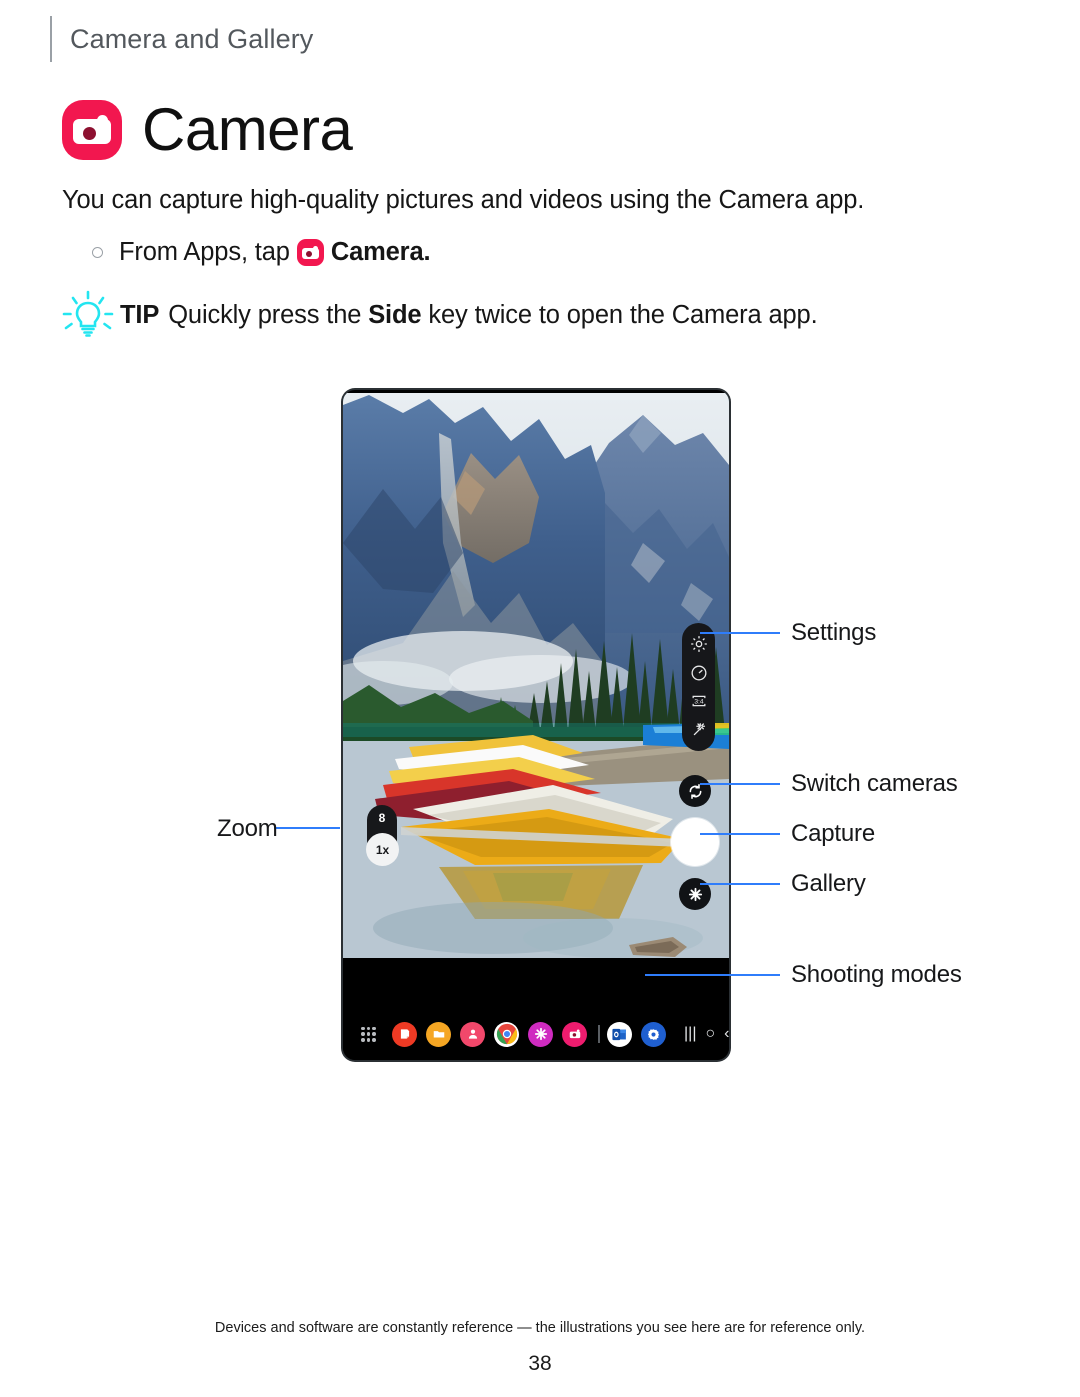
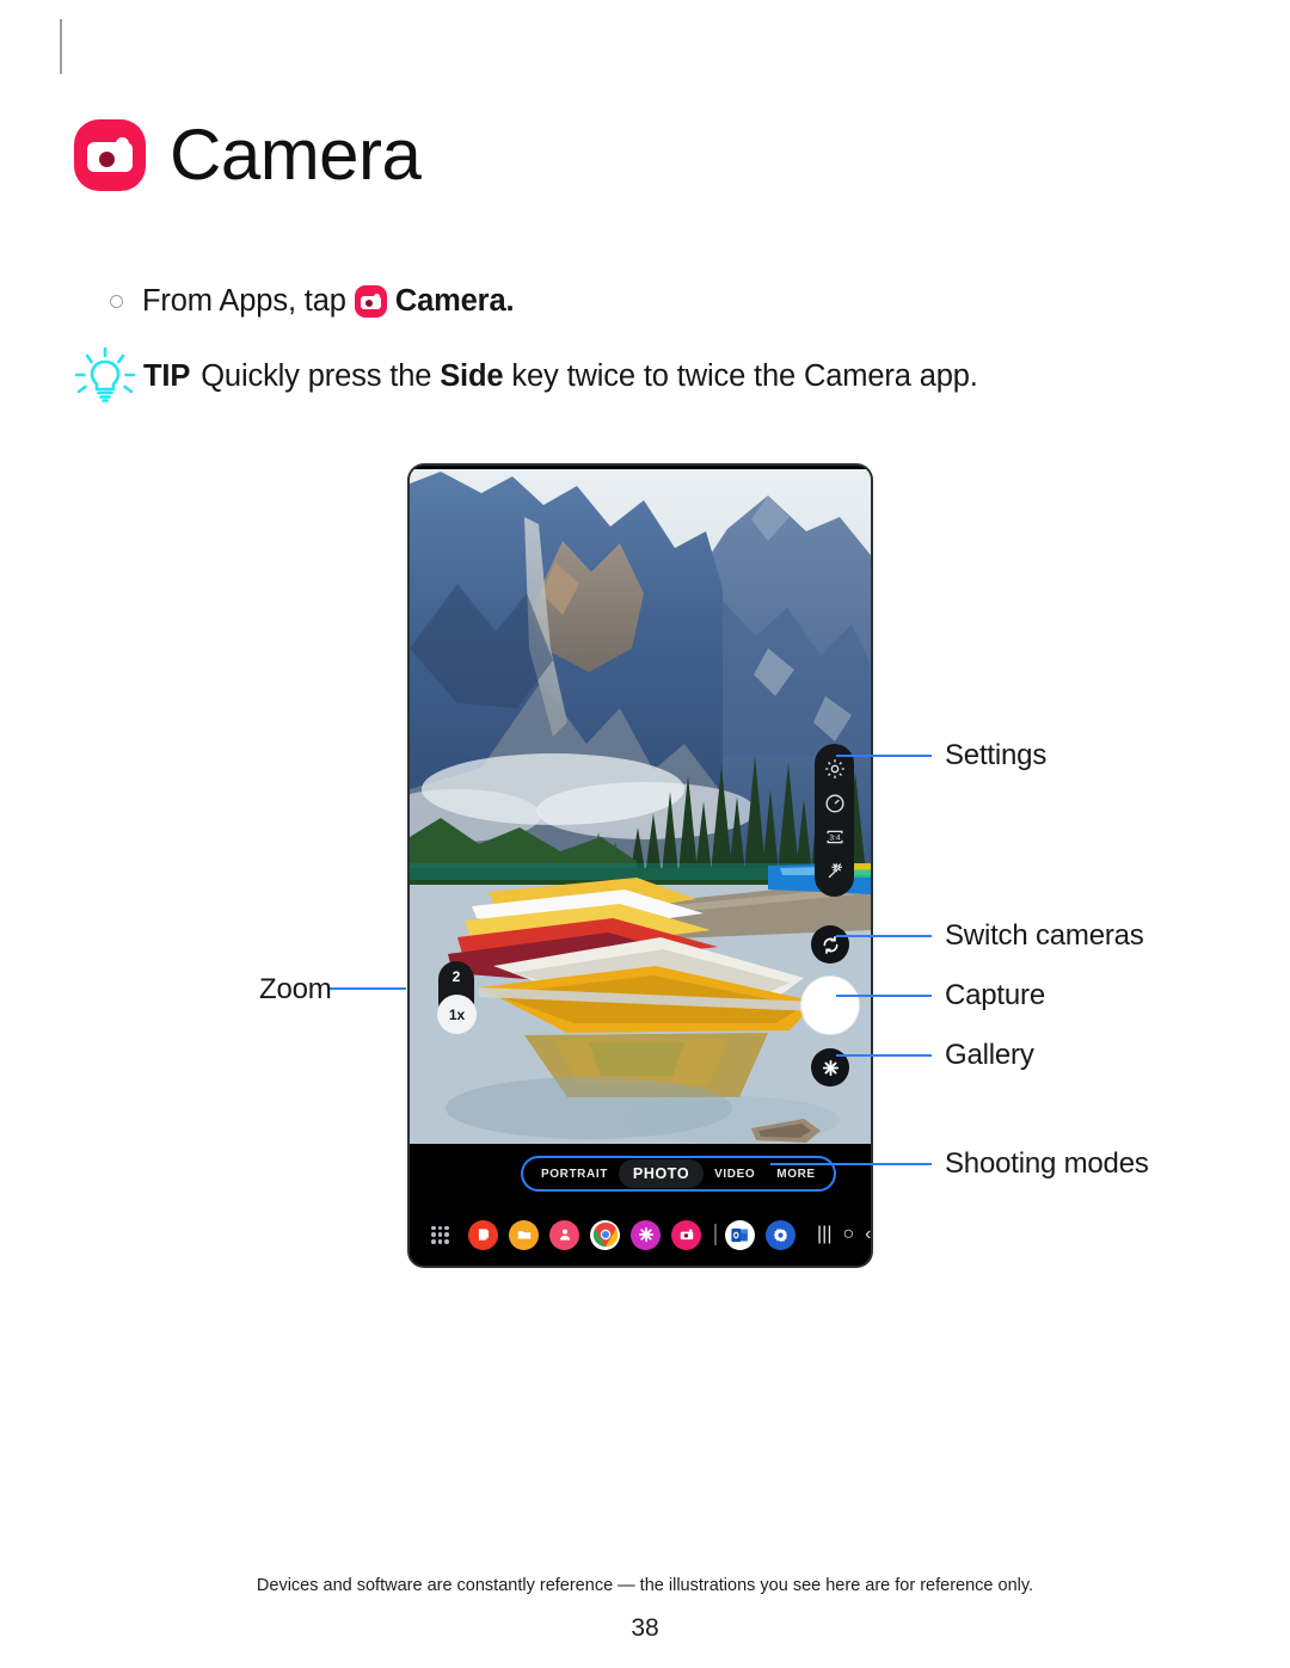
- Camera and Gallery
  Camera
- You can capture high-quality pictures and videos using the Camera app.
  From Apps, tap
  Camera
  .
- TIP Quickly press the Side key twice to open the Camera app.
+ TIP Quickly press the Side key twice to twice the Camera app.
- 8
+ 2
  1x
+ PORTRAIT
+ PHOTO
+ VIDEO
+ MORE
  |||
  ○
  ‹
  Zoom
  Settings
  Switch cameras
  Capture
  Gallery
  Shooting modes
  Devices and software are constantly reference — the illustrations you see here are for reference only.
  38
